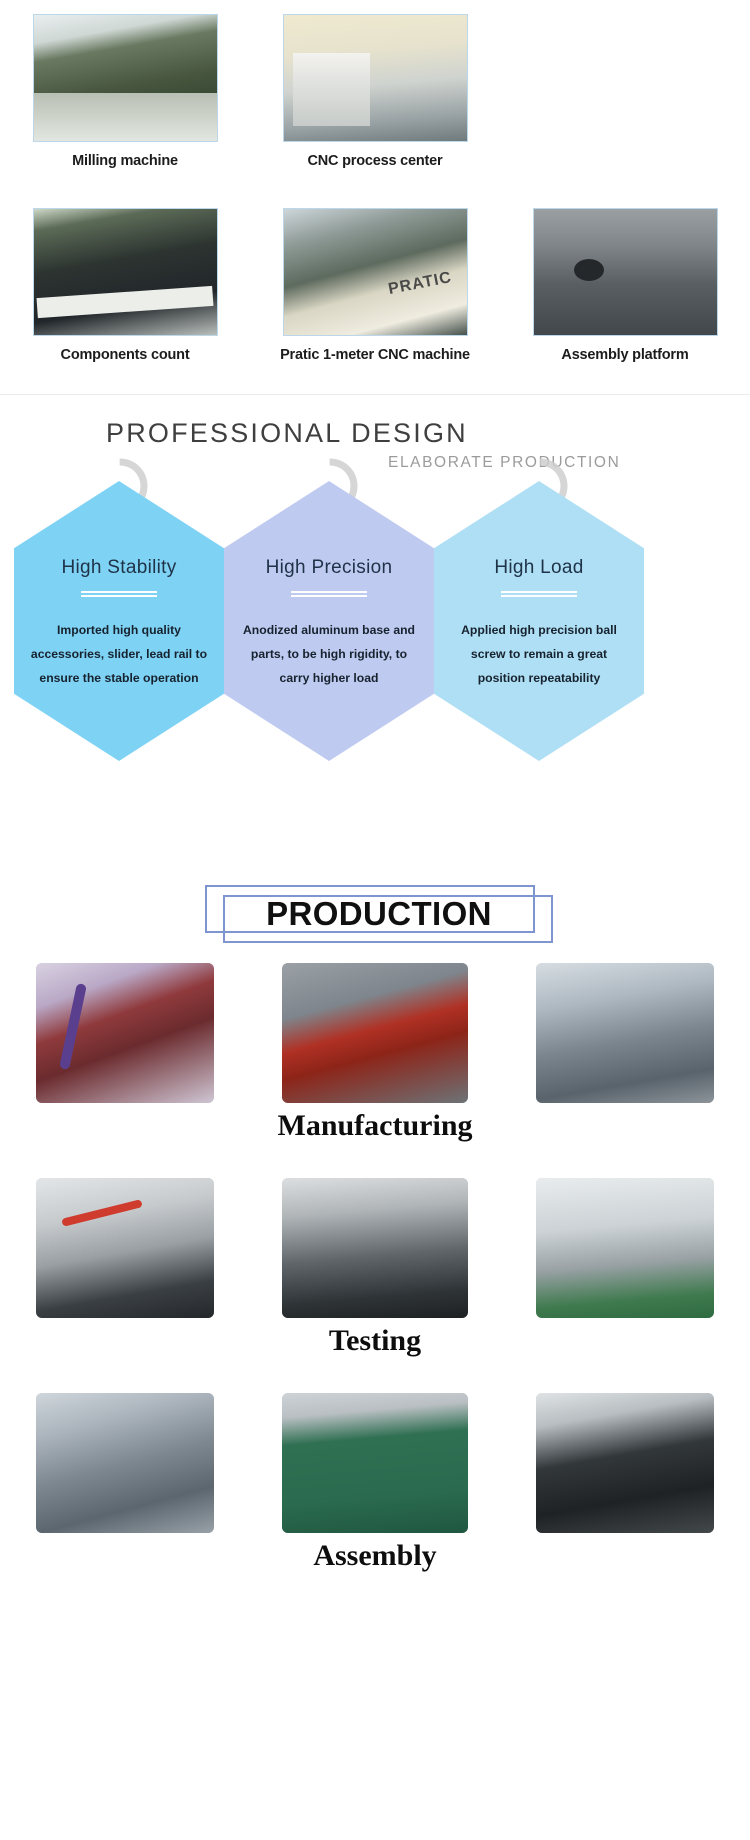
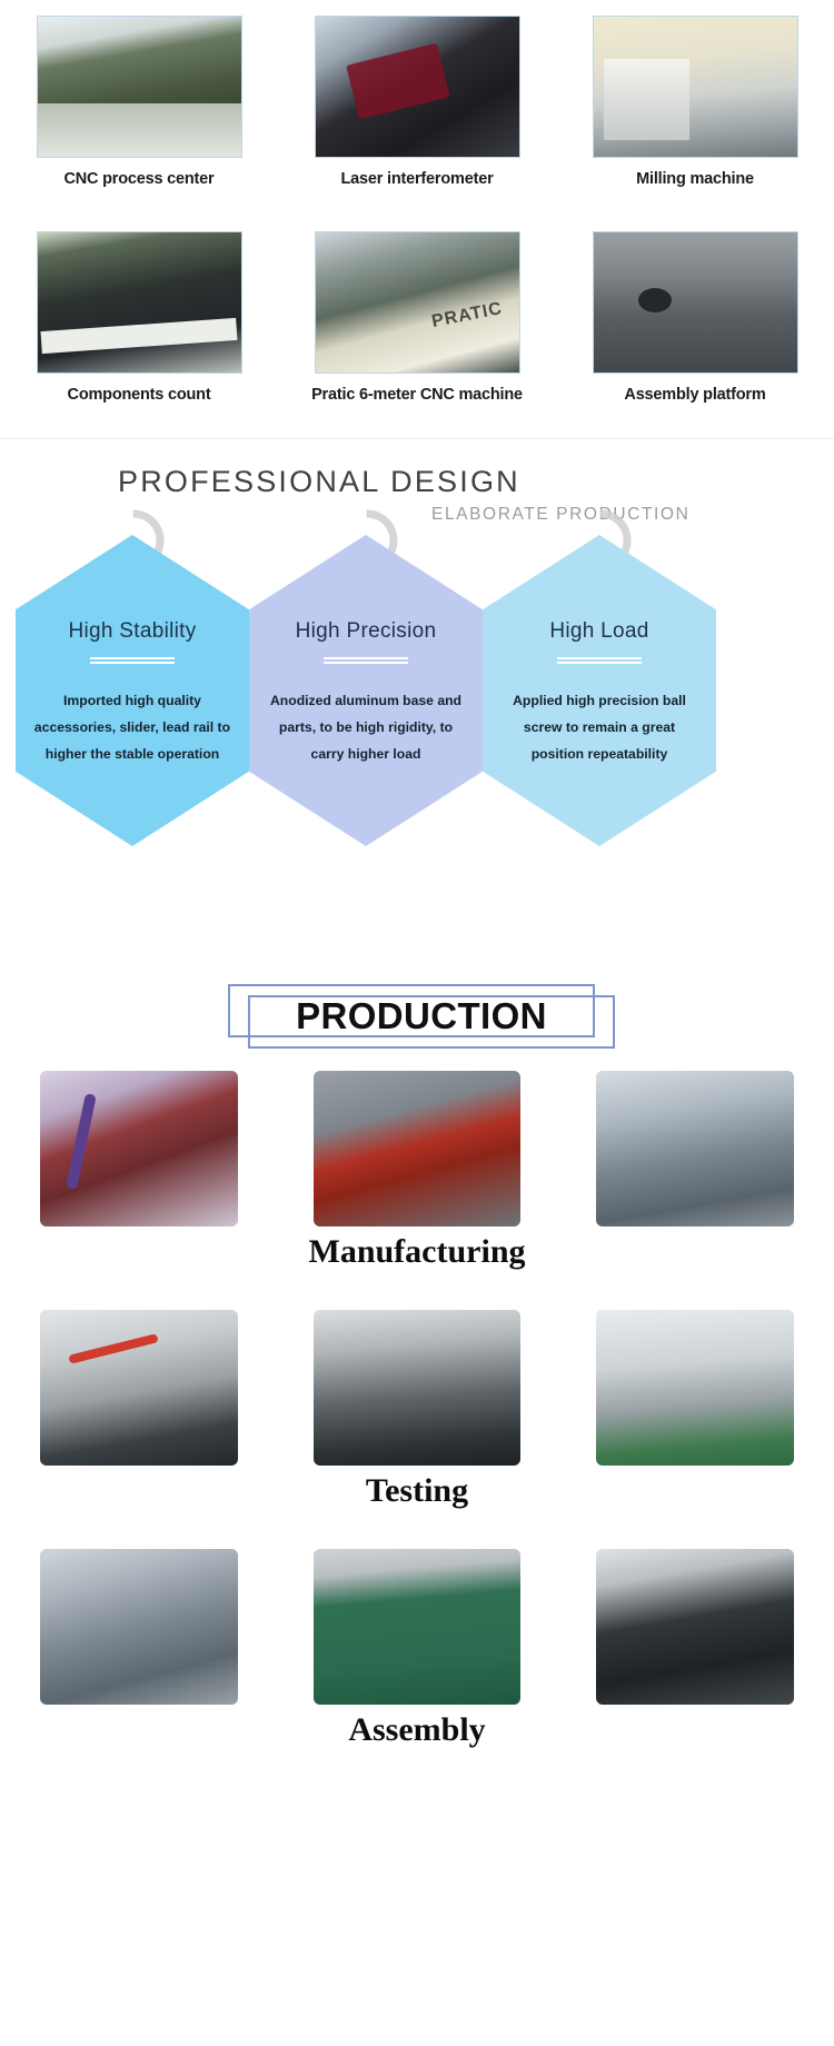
- Milling machine
+ CNC process center
+ Laser interferometer
- CNC process center
+ Milling machine
  Components count
- Pratic 1-meter CNC machine
+ Pratic 6-meter CNC machine
  Assembly platform
  PROFESSIONAL DESIGN
  ELABORATE PRODUCTION
  High Stability
- Imported high quality accessories, slider, lead rail to ensure the stable operation
+ Imported high quality accessories, slider, lead rail to higher the stable operation
  High Precision
  Anodized aluminum base and parts, to be high rigidity, to carry higher load
  High Load
  Applied high precision ball screw to remain a great position repeatability
  PRODUCTION
  Manufacturing
  Testing
  Assembly
